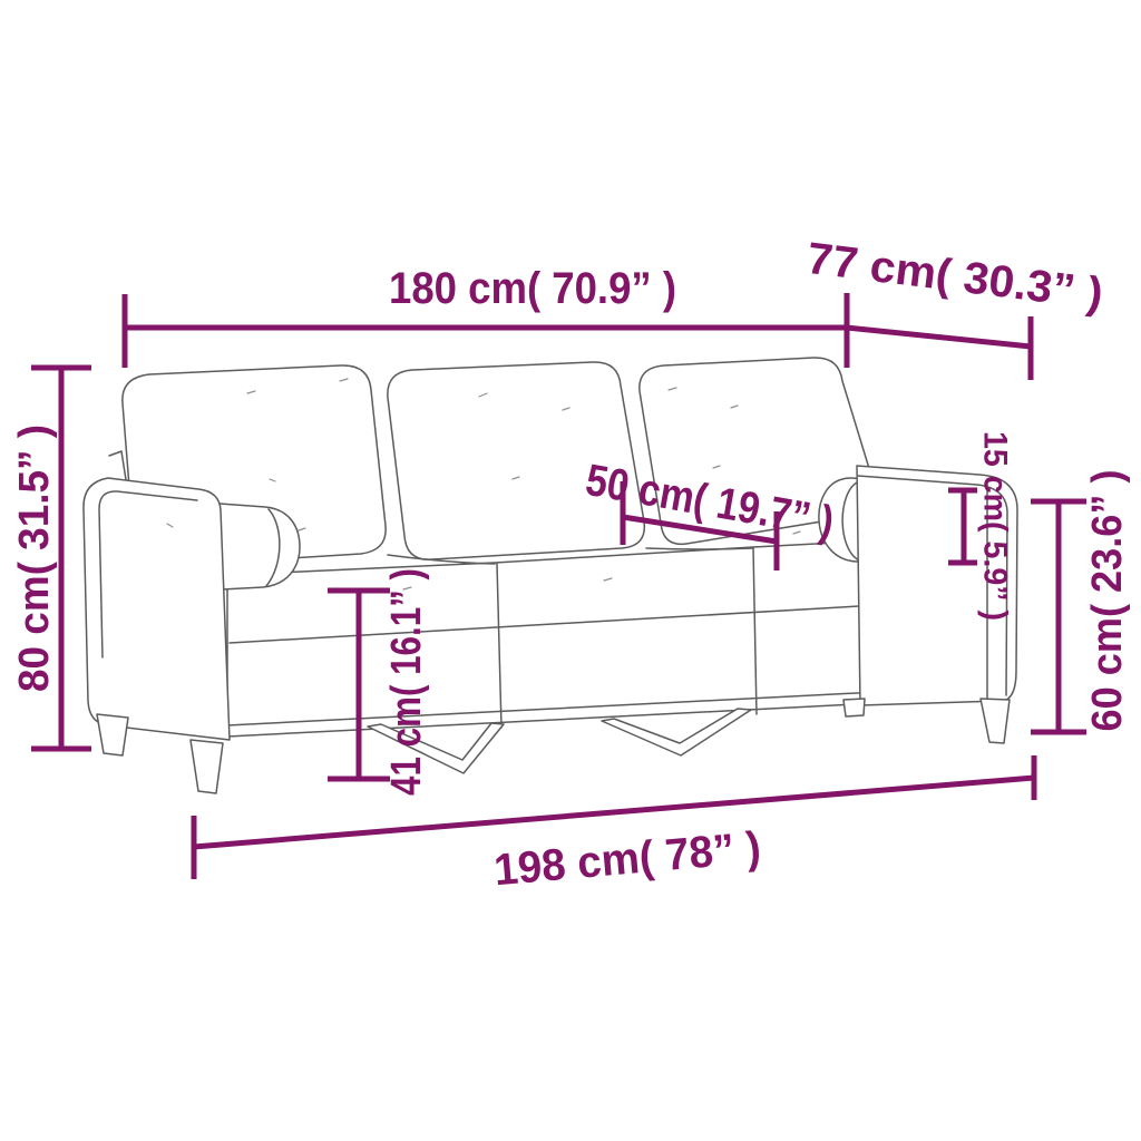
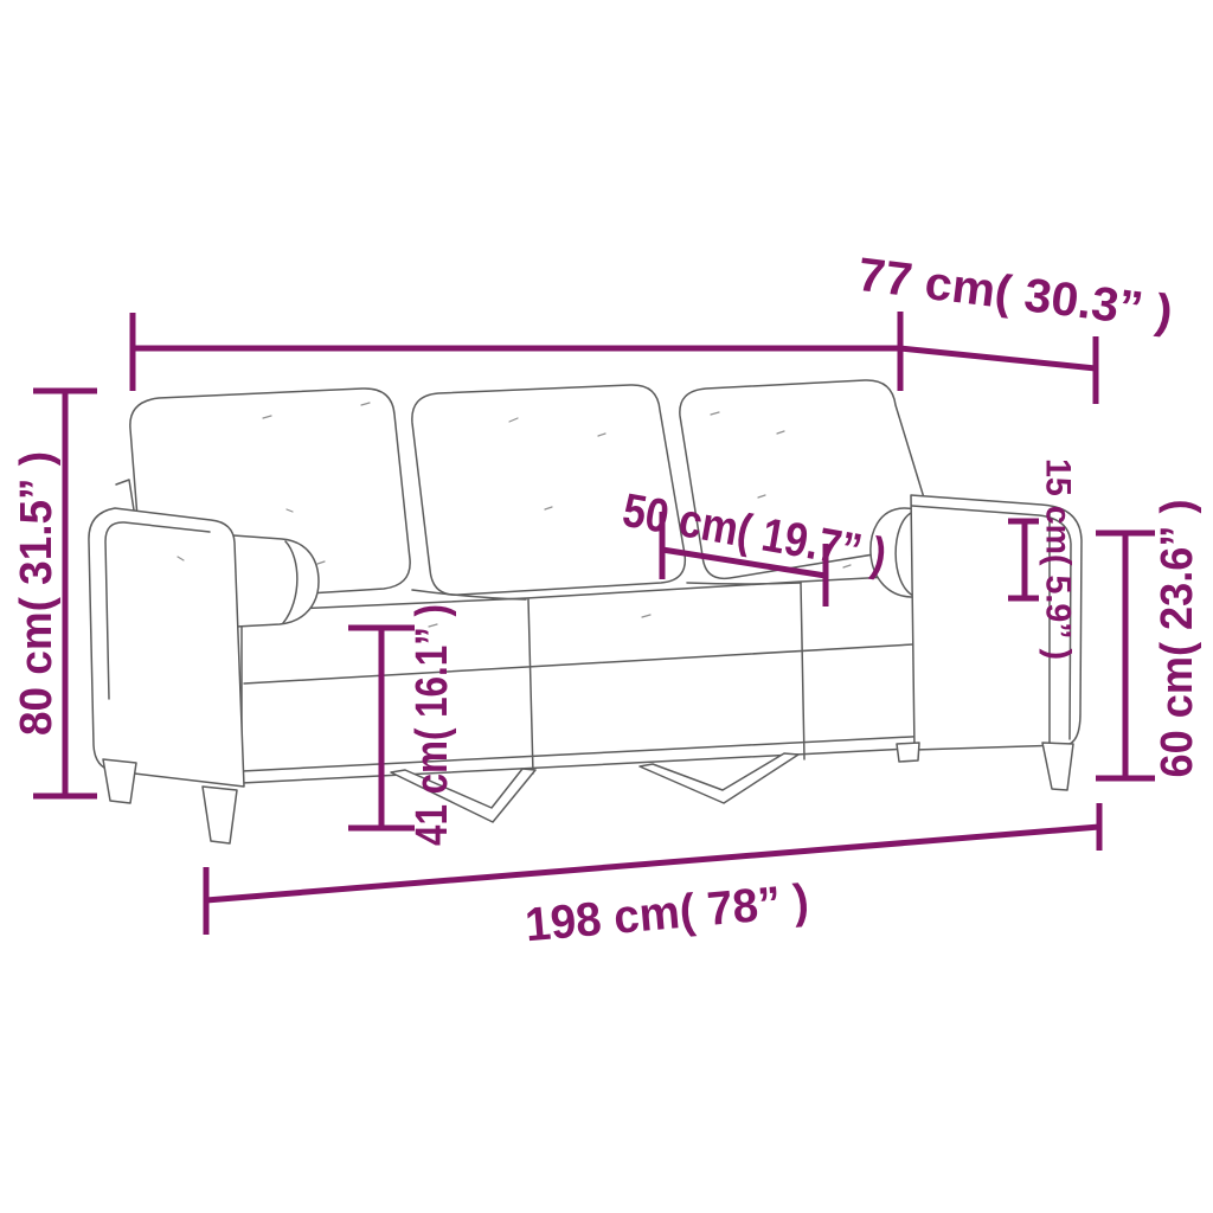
- 180 cm( 70.9” )
